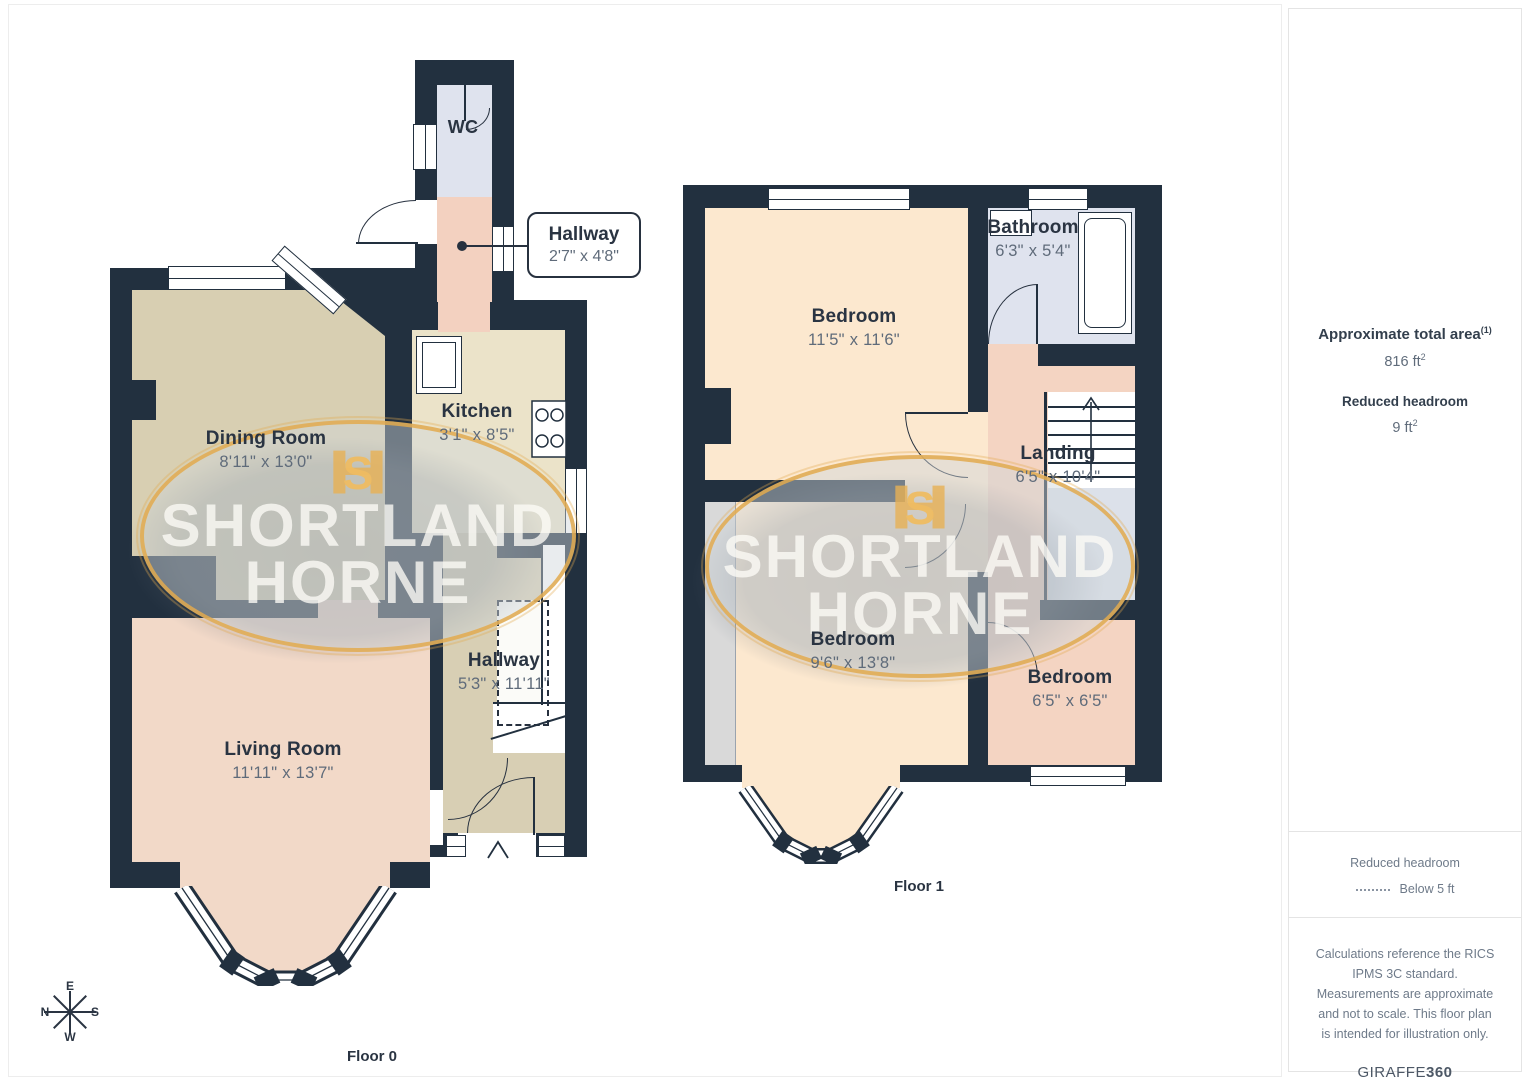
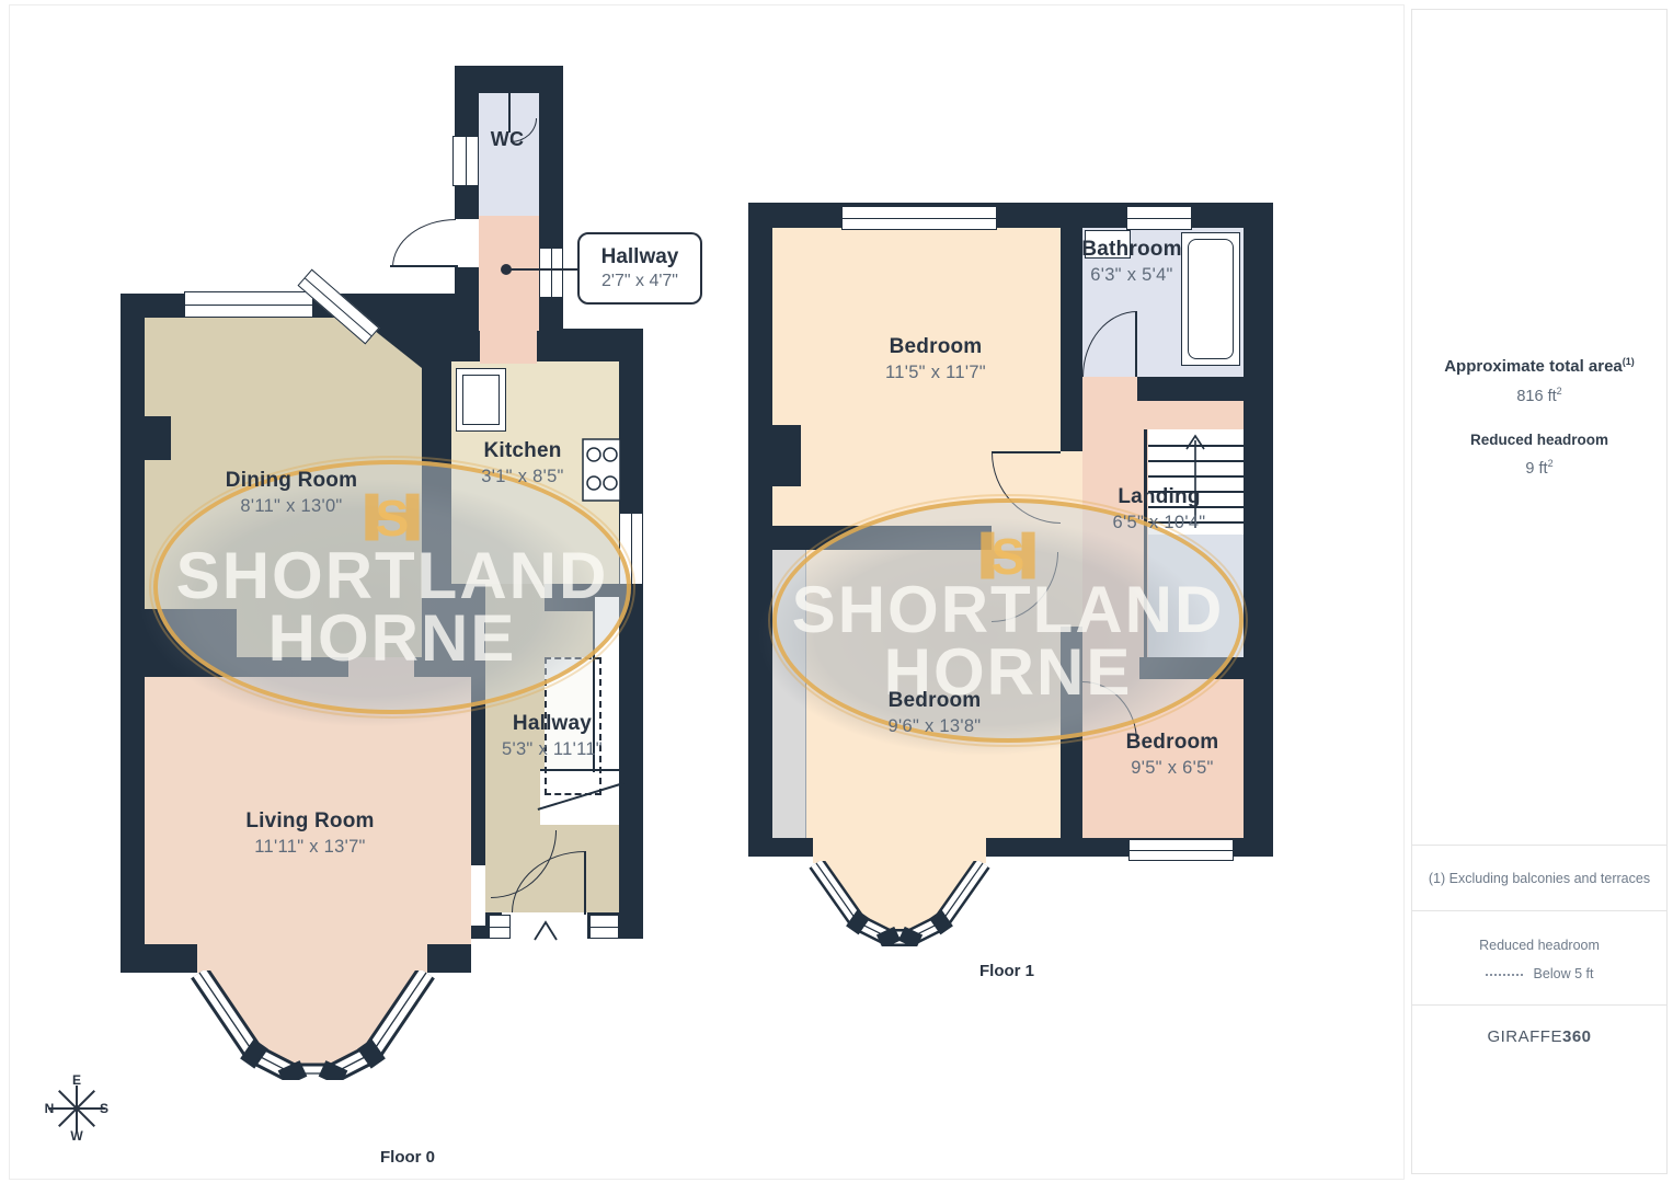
  WC
  Dining Room
  8'11" x 13'0"
  Kitchen
  3'1" x 8'5"
  Living Room
  11'11" x 13'7"
  Hallway
  5'3" x 11'11"
  Hallway
- 2'7" x 4'8"
+ 2'7" x 4'7"
  Floor 0
  Bedroom
- 11'5" x 11'6"
+ 11'5" x 11'7"
  Bathroom
  6'3" x 5'4"
  Landing
  6'5" x 10'4"
  Bedroom
  9'6" x 13'8"
  Bedroom
- 6'5" x 6'5"
+ 9'5" x 6'5"
  Floor 1
  H
  S
  SHORTLAND
  HORNE
  H
  S
  SHORTLAND
  HORNE
  E
  N
  S
  W
  Approximate total area(1)
  816 ft2
  Reduced headroom
  9 ft2
+ (1) Excluding balconies and terraces
  Reduced headroom
  Below 5 ft
- Calculations reference the RICS IPMS 3C standard. Measurements are approximate and not to scale. This floor plan is intended for illustration only.
  GIRAFFE360
